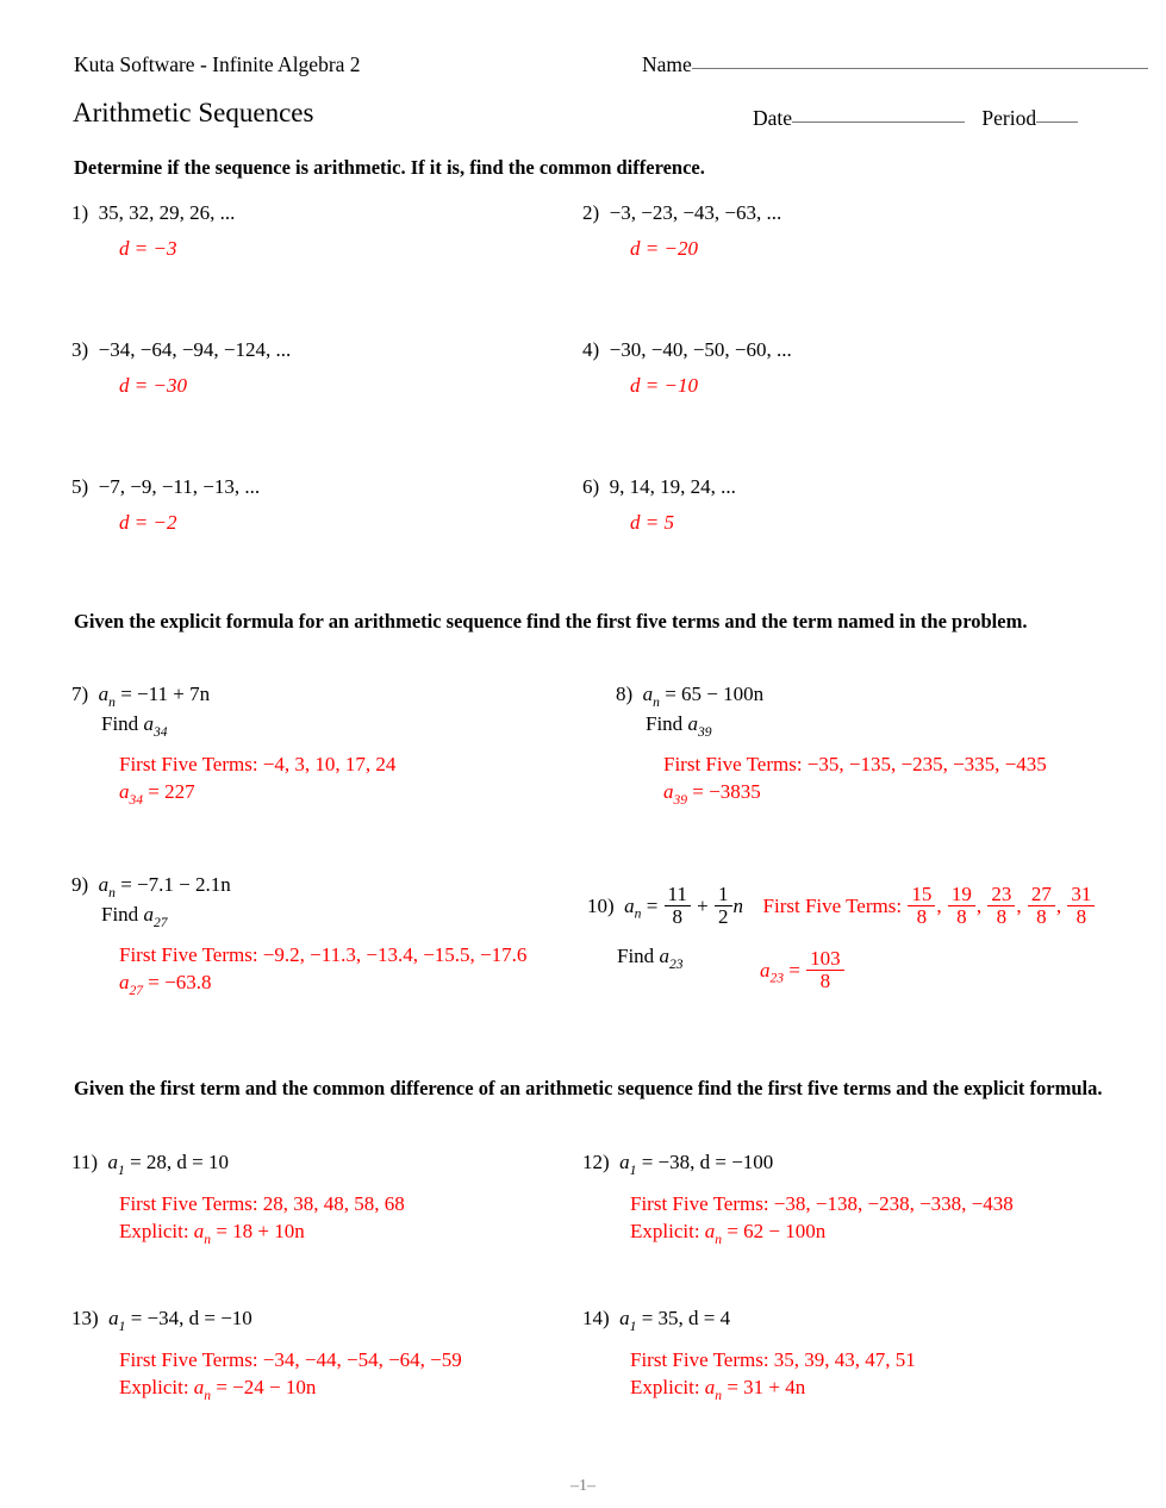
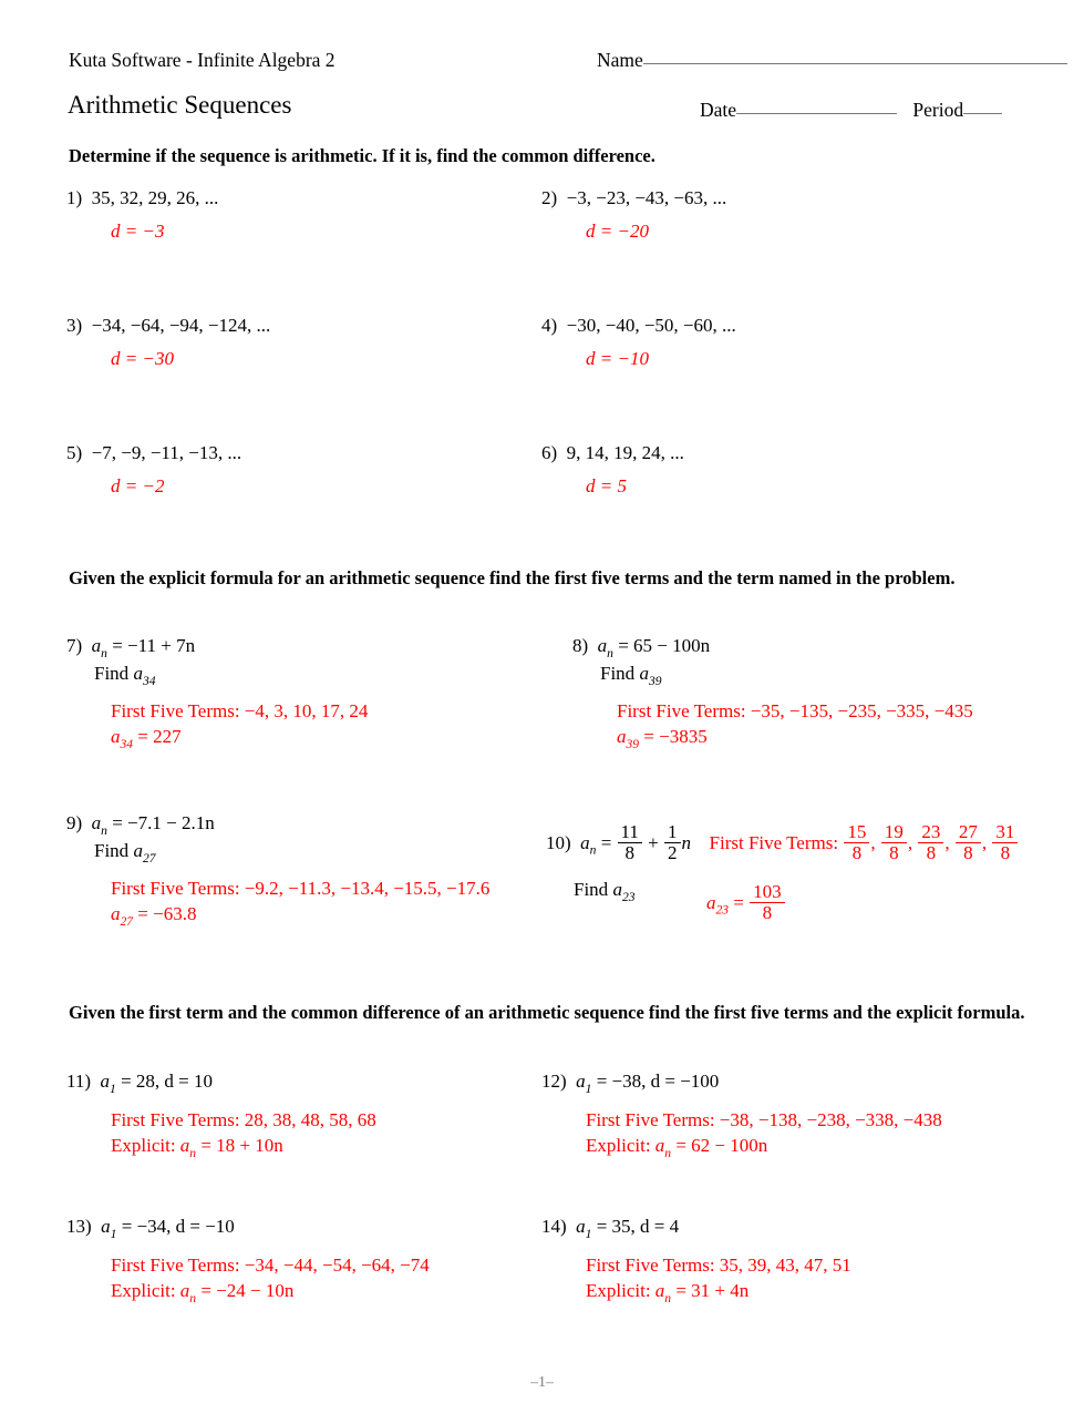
  Kuta Software - Infinite Algebra 2
  Arithmetic Sequences
  Name
  Date Period
  Determine if the sequence is arithmetic. If it is, find the common difference.
  1) 35, 32, 29, 26, ...
  d = −3
  2) −3, −23, −43, −63, ...
  d = −20
  3) −34, −64, −94, −124, ...
  d = −30
  4) −30, −40, −50, −60, ...
  d = −10
  5) −7, −9, −11, −13, ...
  d = −2
  6) 9, 14, 19, 24, ...
  d = 5
  Given the explicit formula for an arithmetic sequence find the first five terms and the term named in the problem.
  7) an = −11 + 7n
  Find a34
  First Five Terms: −4, 3, 10, 17, 24
  a34 = 227
  8) an = 65 − 100n
  Find a39
  First Five Terms: −35, −135, −235, −335, −435
  a39 = −3835
  9) an = −7.1 − 2.1n
  Find a27
  First Five Terms: −9.2, −11.3, −13.4, −15.5, −17.6
  a27 = −63.8
  10) an =
  11
  8
  +
  1
  2
  n First Five Terms:
  15
  8
  ,
  19
  8
  ,
  23
  8
  ,
  27
  8
  ,
  31
  8
  Find a23
  a23 =
  103
  8
  Given the first term and the common difference of an arithmetic sequence find the first five terms and the explicit formula.
  11) a1 = 28, d = 10
  First Five Terms: 28, 38, 48, 58, 68
  Explicit: an = 18 + 10n
  12) a1 = −38, d = −100
  First Five Terms: −38, −138, −238, −338, −438
  Explicit: an = 62 − 100n
  13) a1 = −34, d = −10
- First Five Terms: −34, −44, −54, −64, −59
+ First Five Terms: −34, −44, −54, −64, −74
  Explicit: an = −24 − 10n
  14) a1 = 35, d = 4
  First Five Terms: 35, 39, 43, 47, 51
  Explicit: an = 31 + 4n
  –1–
